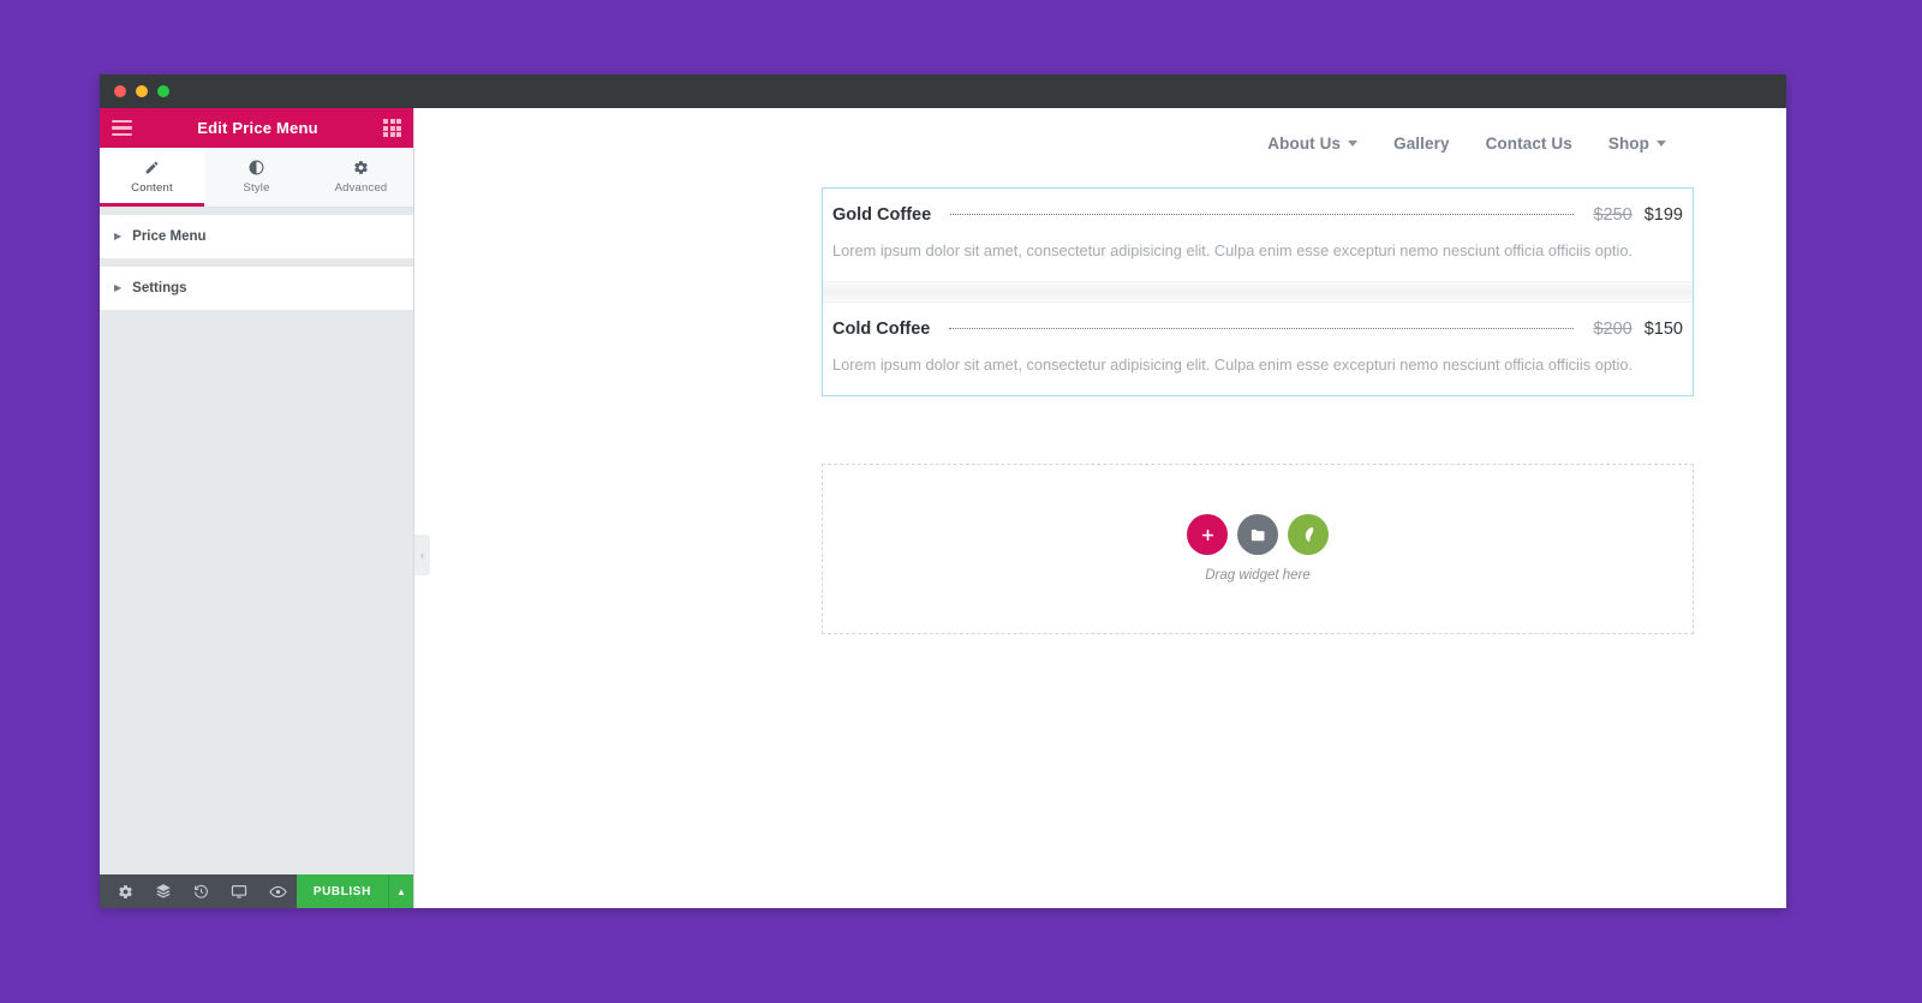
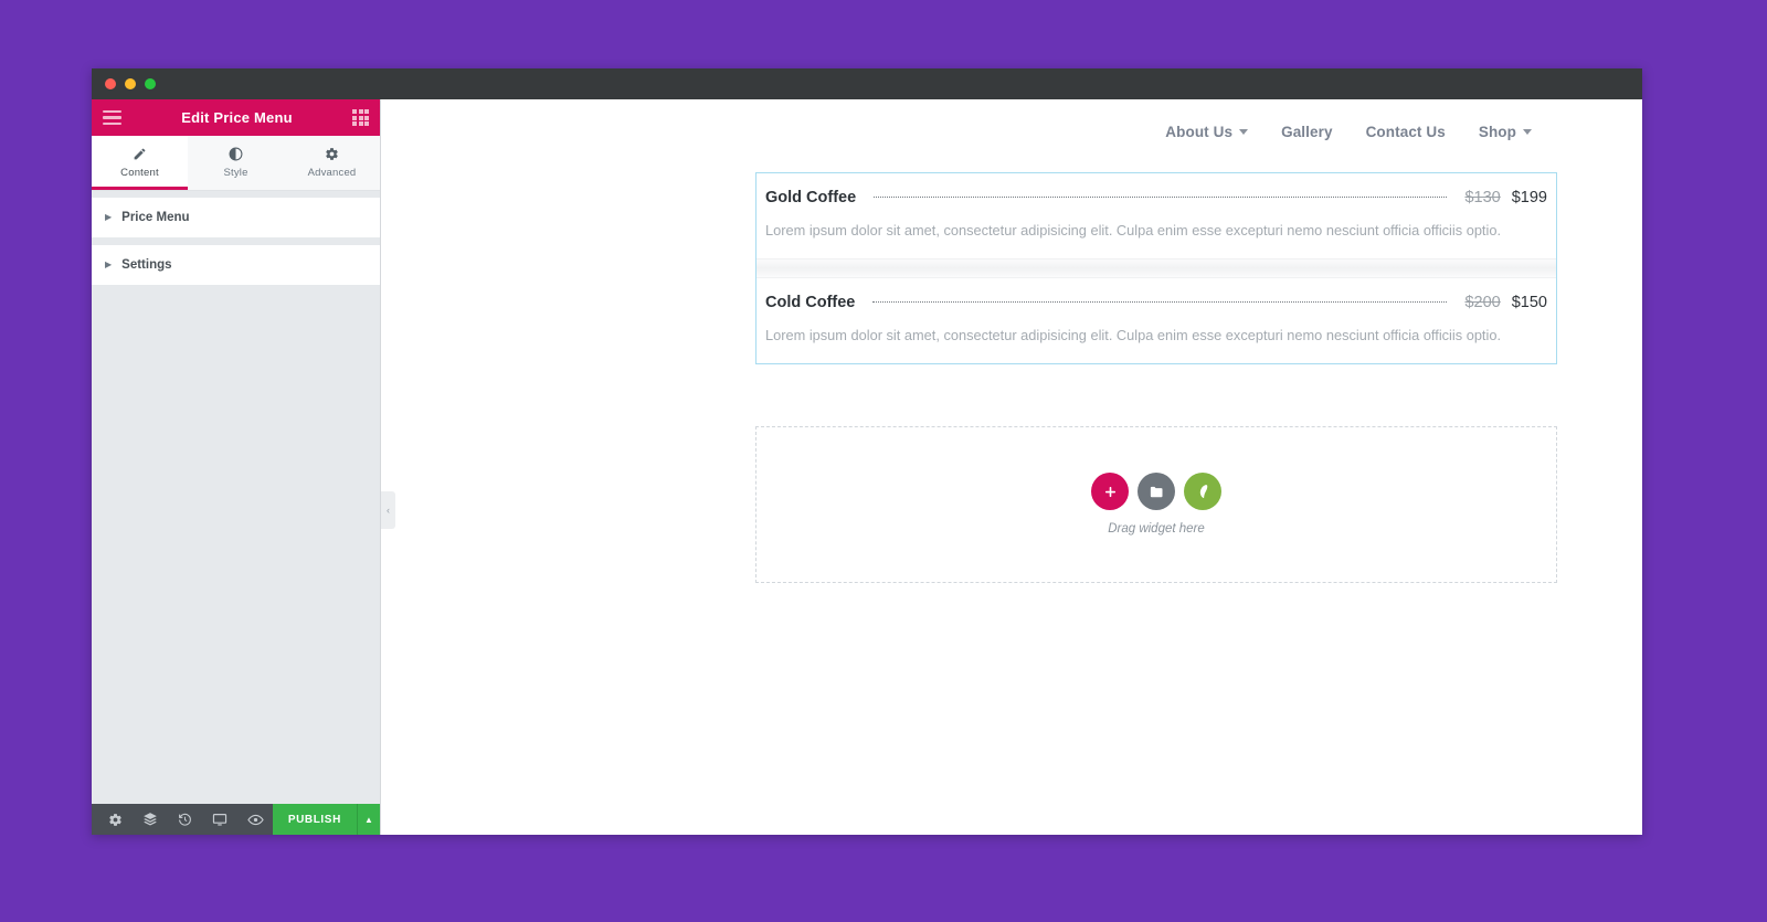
  Edit Price Menu
  Content
  Style
  Advanced
  ▶
  Price Menu
  ▶
  Settings
  PUBLISH
  ▲
  ‹
  About Us
  Gallery
  Contact Us
  Shop
  Gold Coffee
- $250
+ $130
  $199
  Lorem ipsum dolor sit amet, consectetur adipisicing elit. Culpa enim esse excepturi nemo nesciunt officia officiis optio.
  Cold Coffee
  $200
  $150
  Lorem ipsum dolor sit amet, consectetur adipisicing elit. Culpa enim esse excepturi nemo nesciunt officia officiis optio.
  Drag widget here
